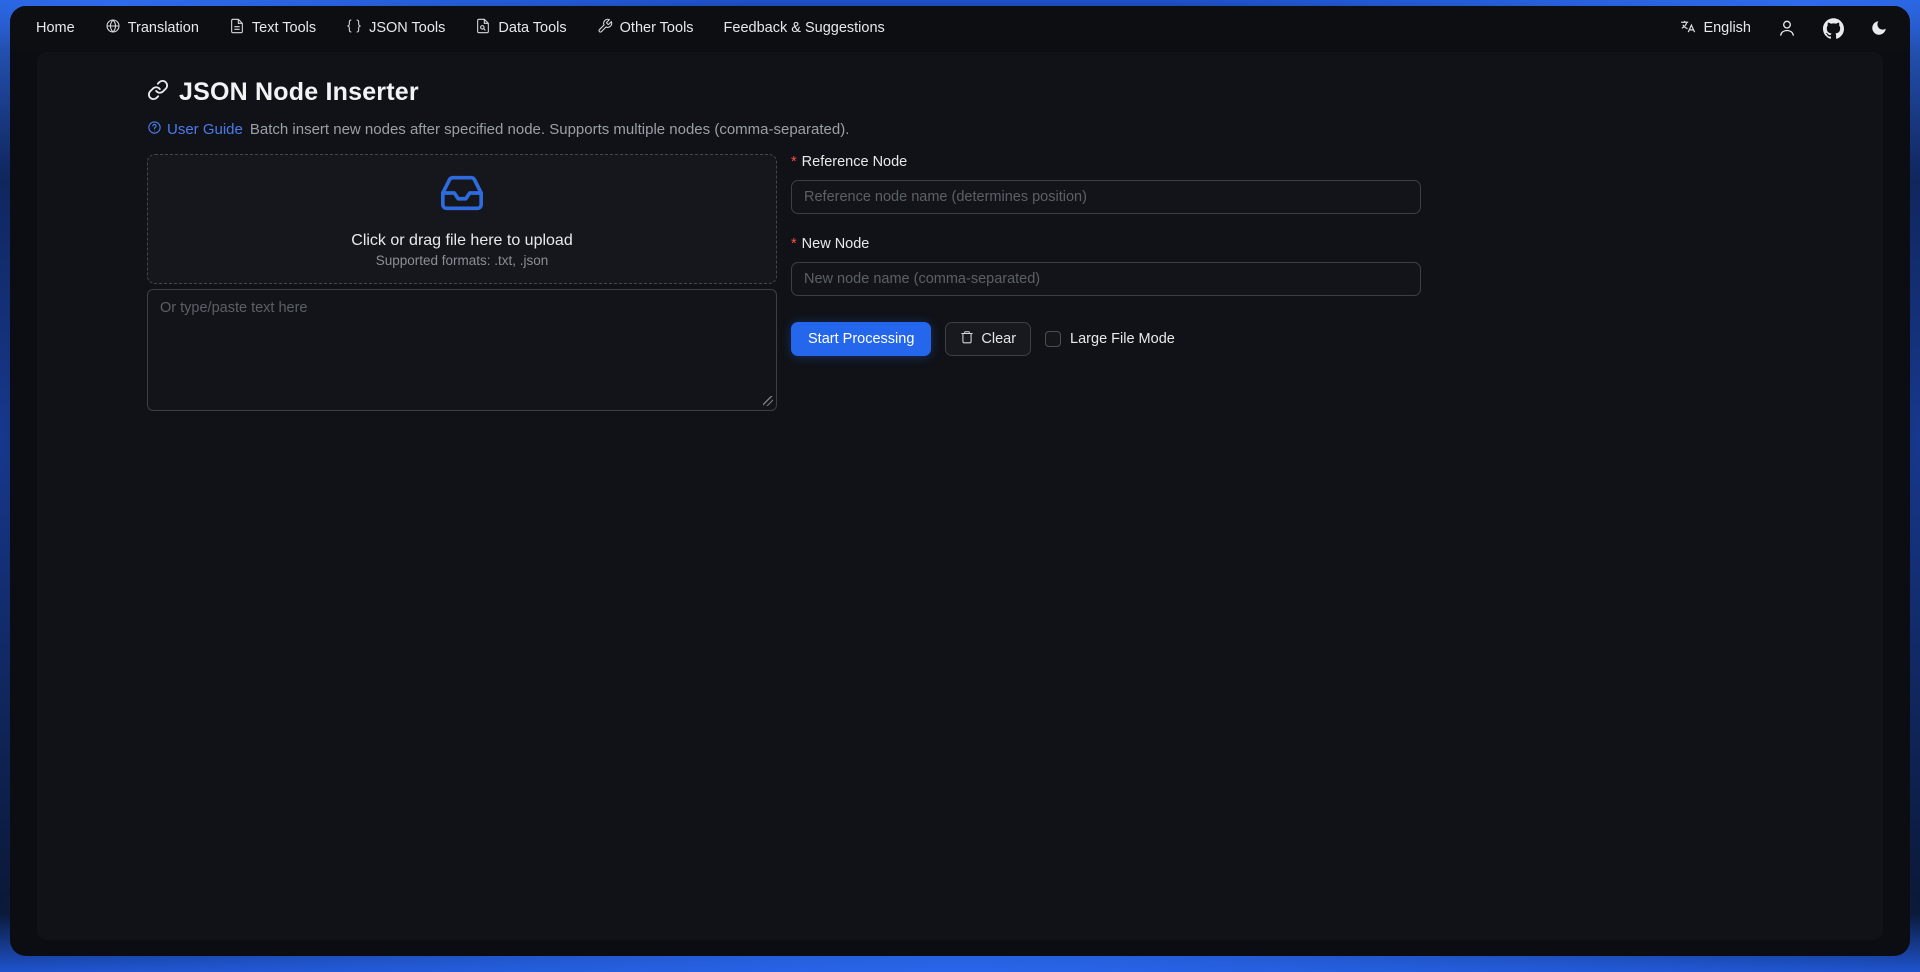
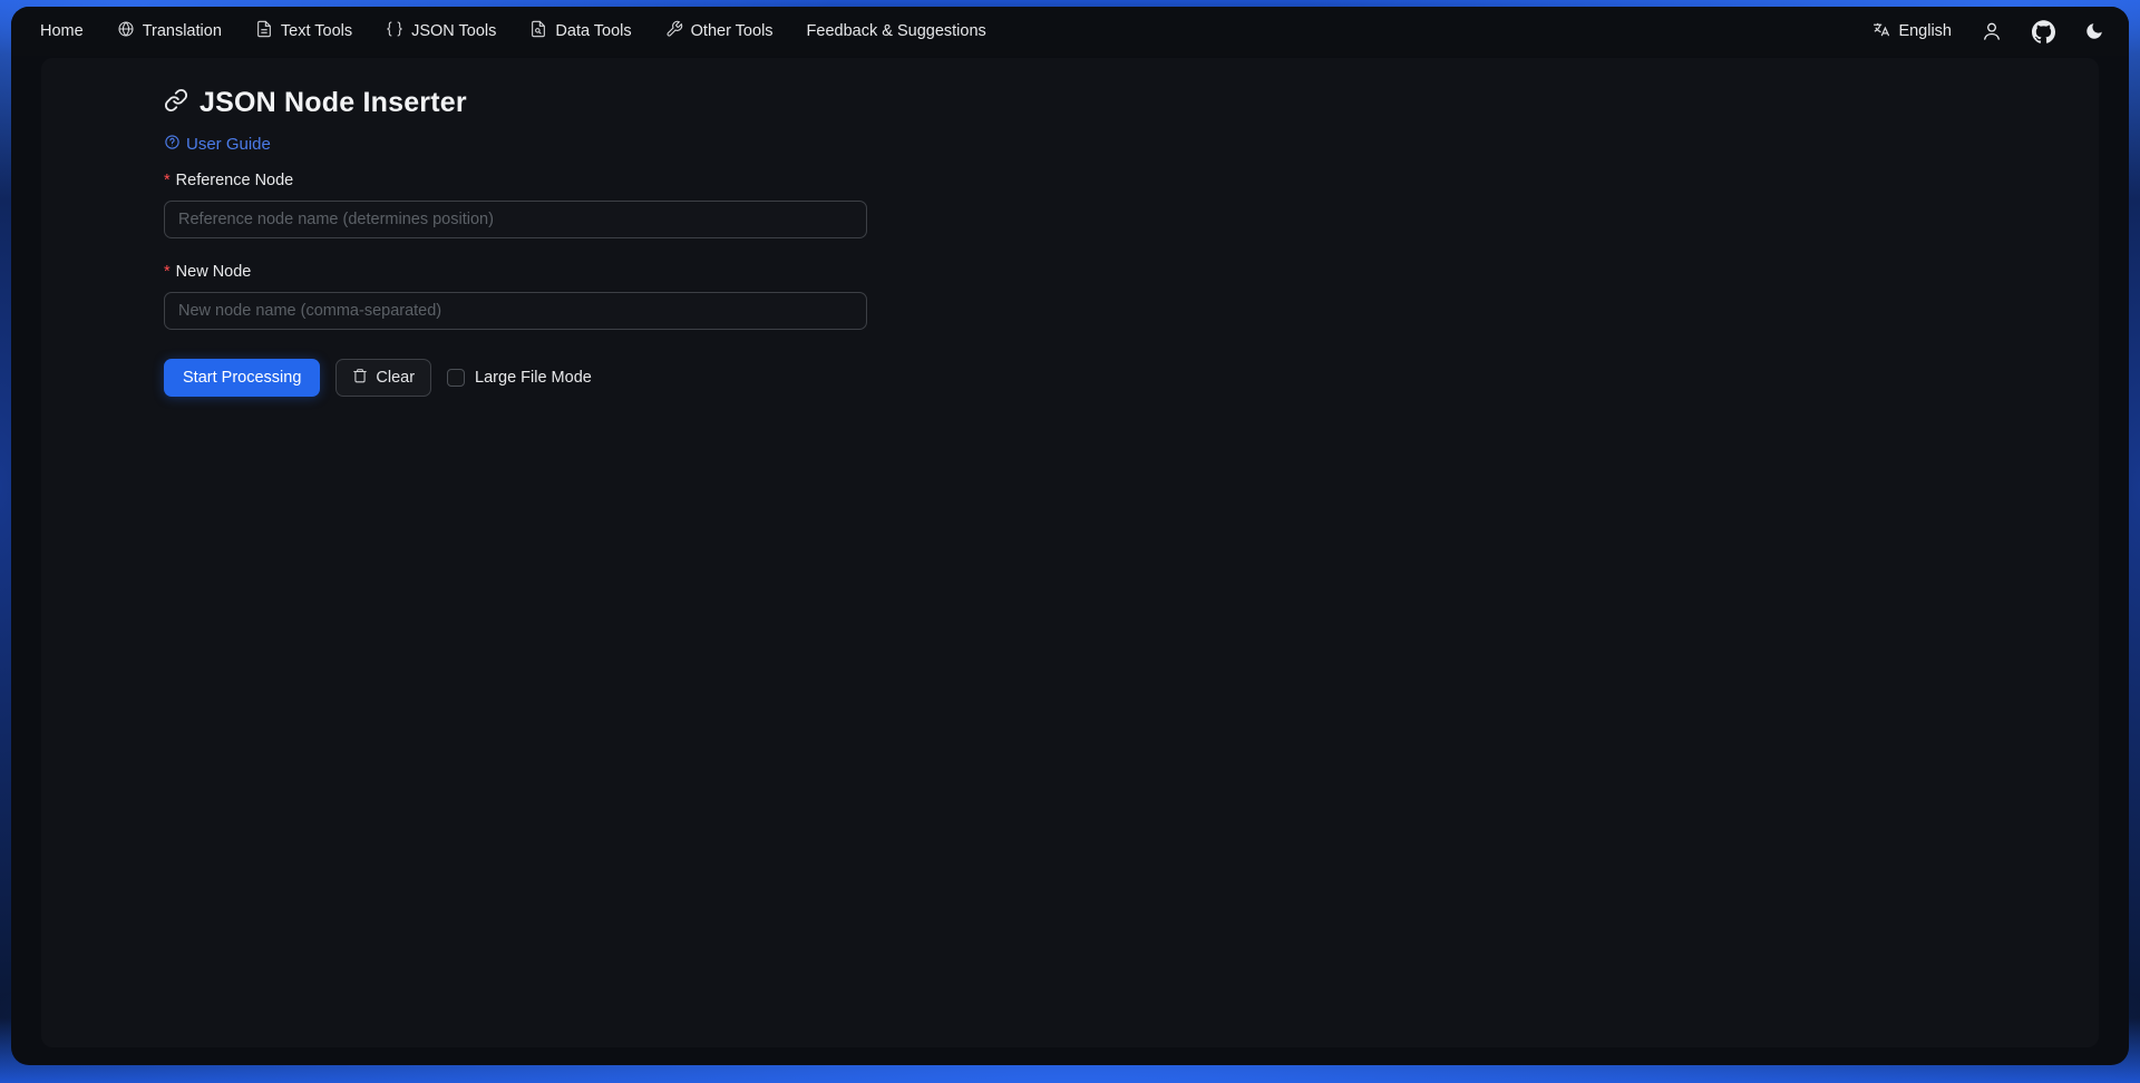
  Home
  Translation
  Text Tools
  JSON Tools
  Data Tools
  Other Tools
  Feedback & Suggestions
  English
  JSON Node Inserter
  User Guide
- Batch insert new nodes after specified node. Supports multiple nodes (comma-separated).
- Click or drag file here to upload
- Supported formats: .txt, .json
- Or type/paste text here
  *
  Reference Node
  Reference node name (determines position)
  *
  New Node
  New node name (comma-separated)
  Start Processing
  Clear
  Large File Mode
